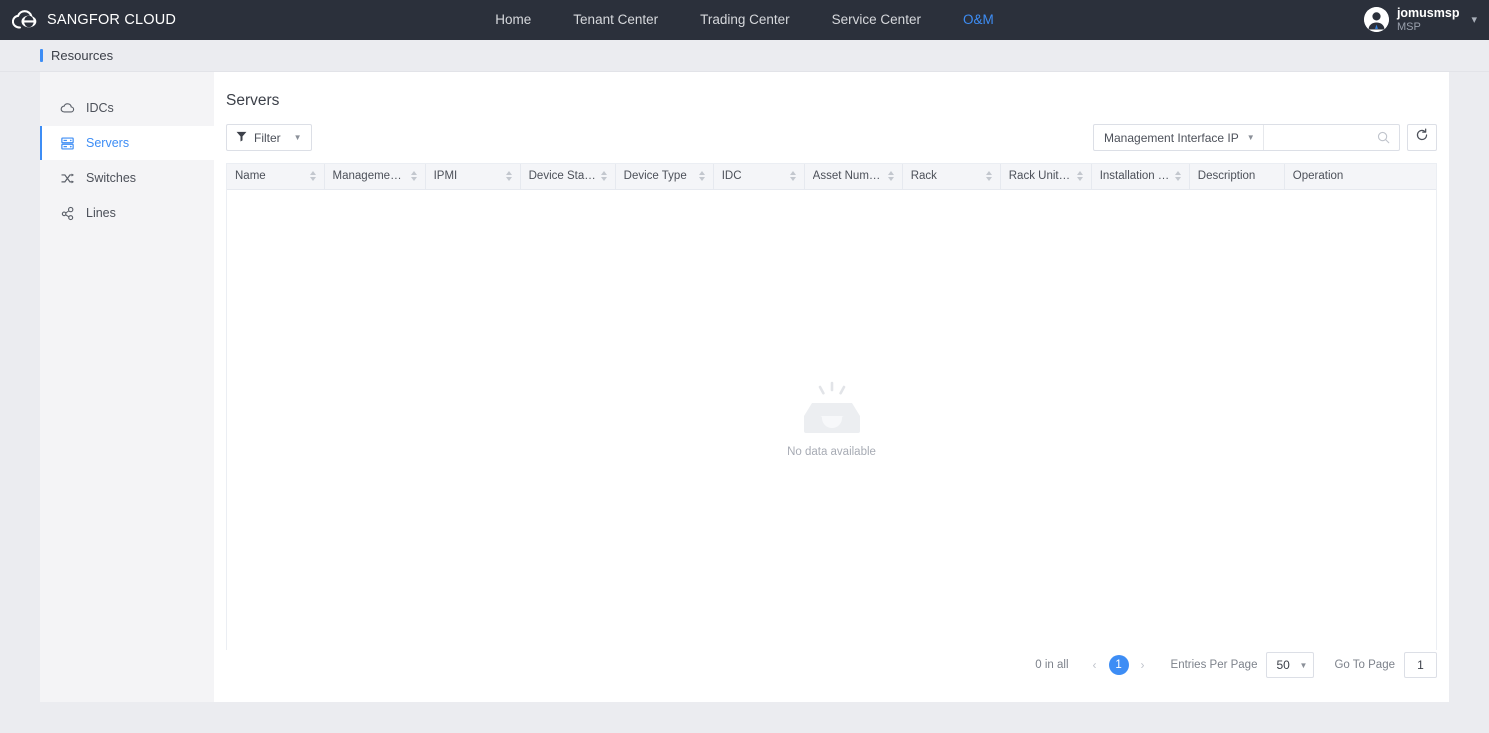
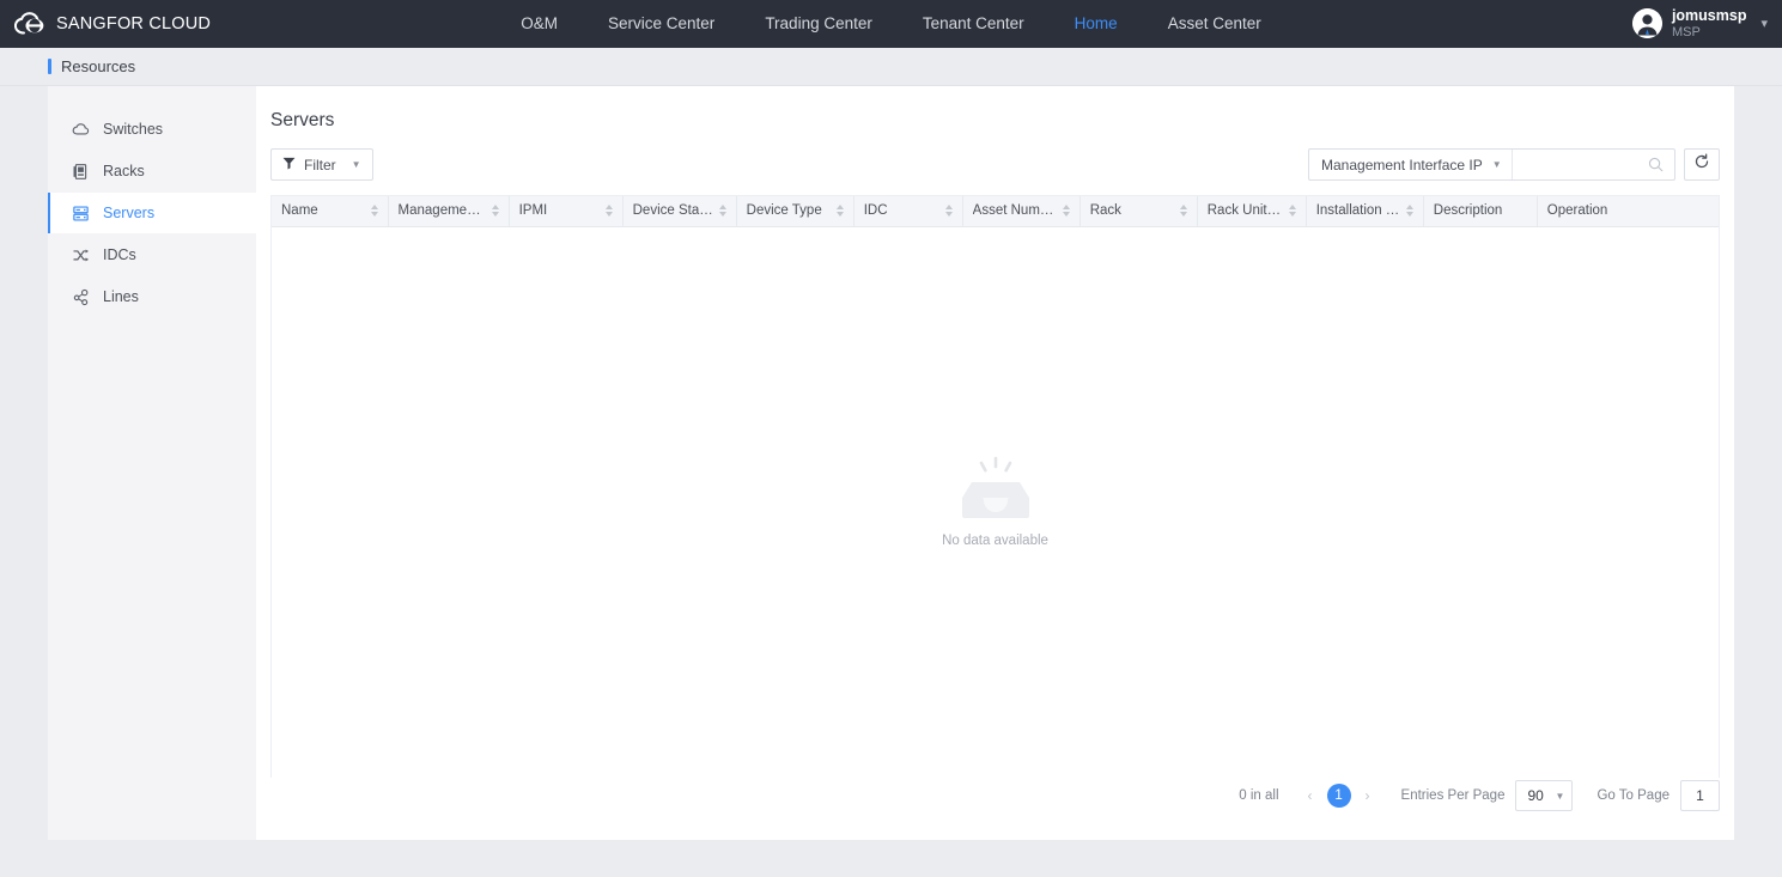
  SANGFOR CLOUD
- Home
+ O&M
- Tenant Center
+ Service Center
  Trading Center
- Service Center
+ Tenant Center
- O&M
+ Home
+ Asset Center
  jomusmsp
  MSP
  ▾
  Resources
- IDCs
+ Switches
+ Racks
  Servers
- Switches
+ IDCs
  Lines
  Servers
  Filter
  ▼
  Management Interface IP
  ▼
  Name	Management I	IPMI	Device Statu	Device Type	IDC	Asset Number	Rack	Rack Unit Lo	Installation Ti	Description	Operation
  No data available
  0 in all
  ‹
  1
  ›
  Entries Per Page
- 50
+ 90
  ▼
  Go To Page
  1
